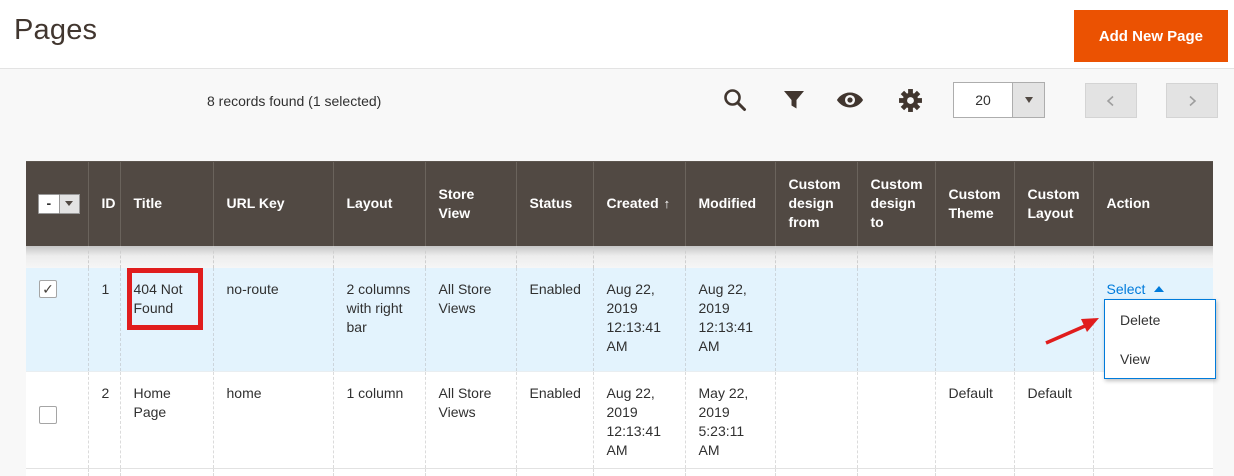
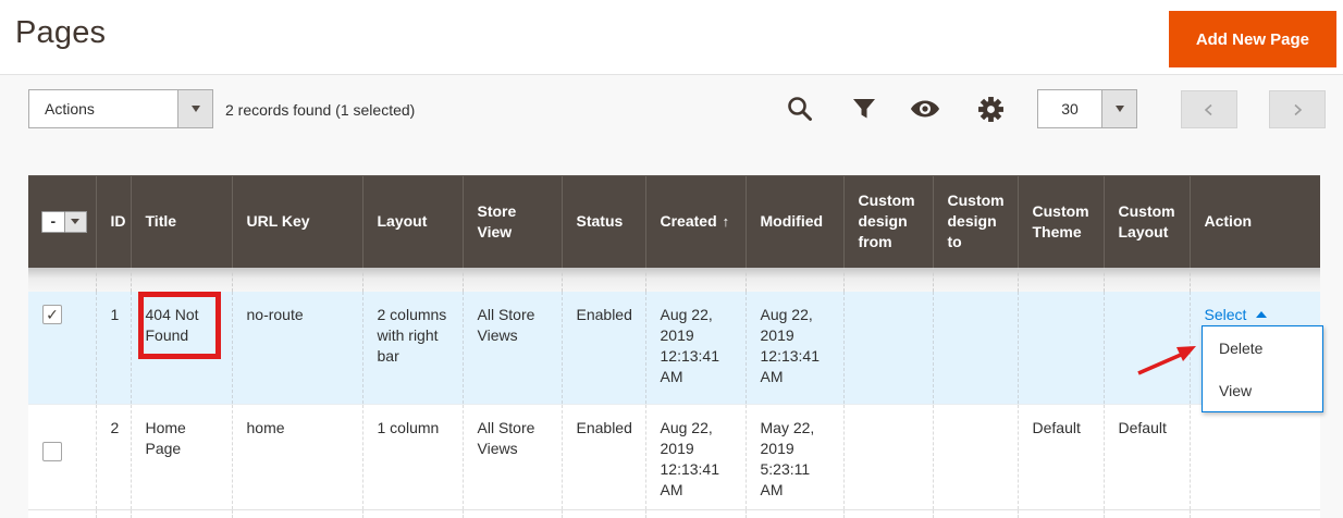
  Pages
  Add New Page
+ Actions
- 8 records found (1 selected)
+ 2 records found (1 selected)
- 20
+ 30
  -	ID	Title	URL Key	Layout	Store View	Status	Created ↑	Modified	Custom design from	Custom design to	Custom Theme	Custom Layout	Action
  	1	404 Not Found	no-route	2 columns with right bar	All Store Views	Enabled	Aug 22, 2019 12:13:41 AM	Aug 22, 2019 12:13:41 AM					Select
  	2	Home Page	home	1 column	All Store Views	Enabled	Aug 22, 2019 12:13:41 AM	May 22, 2019 5:23:11 AM			Default	Default
  Delete
  View
